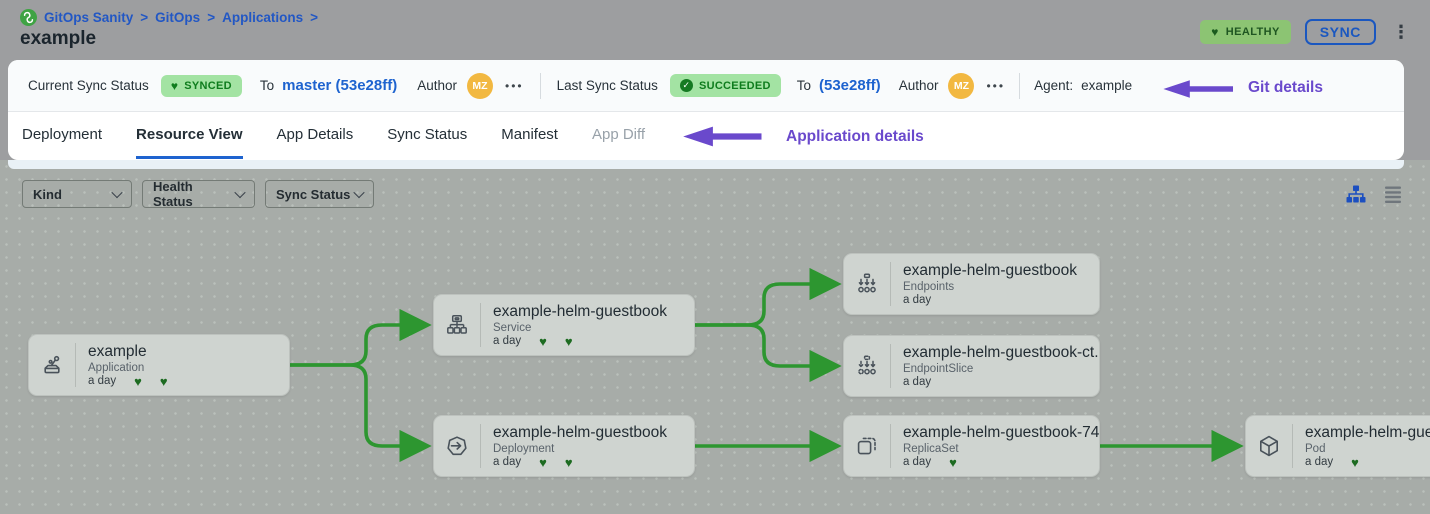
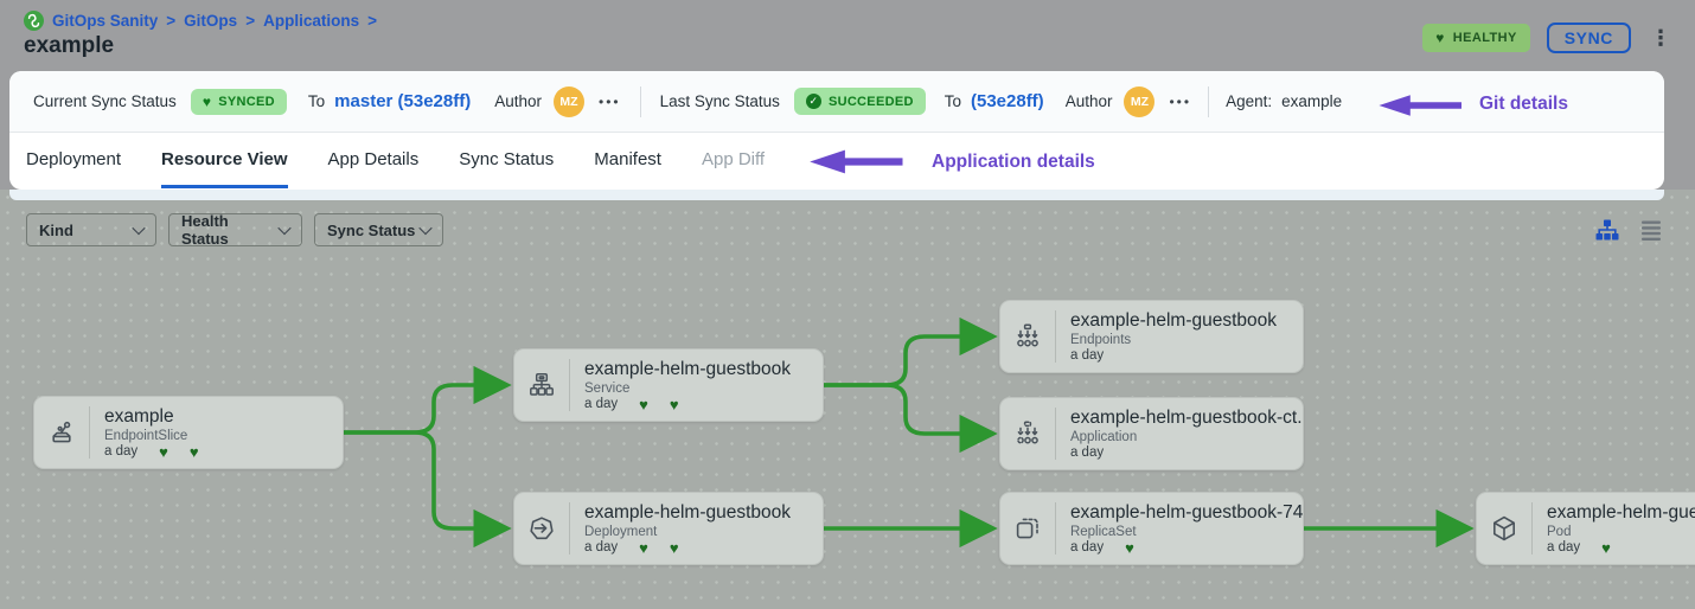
  GitOps Sanity
  >
  GitOps
  >
  Applications
  >
  example
  ♥
  HEALTHY
  SYNC
  ⋮
  Current Sync Status
  ♥
  SYNCED
  To
  master (53e28ff)
  Author
  MZ
  •••
  Last Sync Status
  ✓
  SUCCEEDED
  To
  (53e28ff)
  Author
  MZ
  •••
  Agent:
  example
  Deployment
  Resource View
  App Details
  Sync Status
  Manifest
  App Diff
  Git details
  Application details
  Kind
  Health Status
  Sync Status
  example
- Application
+ EndpointSlice
  a day
  ♥
  ♥
  example-helm-guestbook
  Service
  a day
  ♥
  ♥
  example-helm-guestbook
  Deployment
  a day
  ♥
  ♥
  example-helm-guestbook
  Endpoints
  a day
  example-helm-guestbook-ct.
- EndpointSlice
+ Application
  a day
  example-helm-guestbook-74
  ReplicaSet
  a day
  ♥
  example-helm-gue
  Pod
  a day
  ♥
